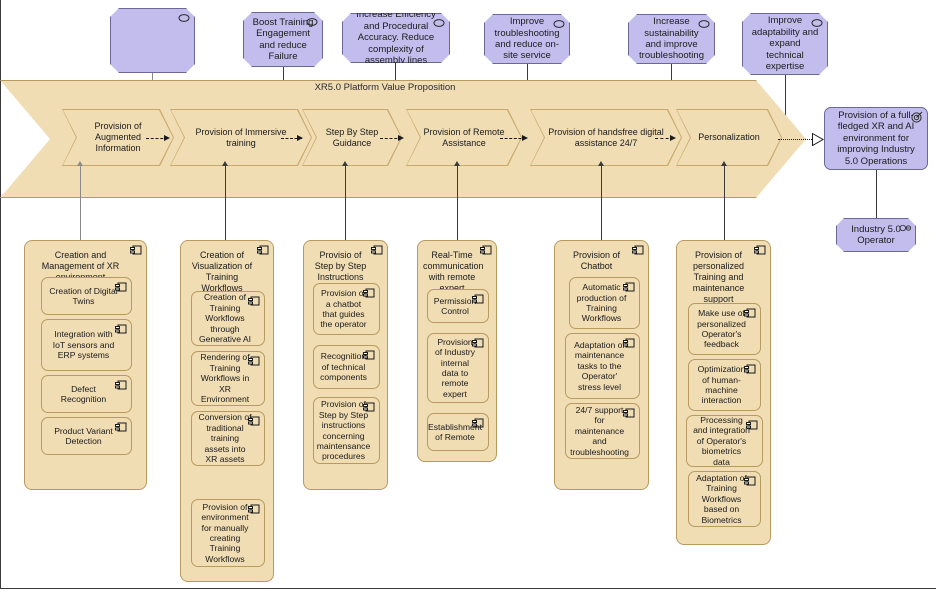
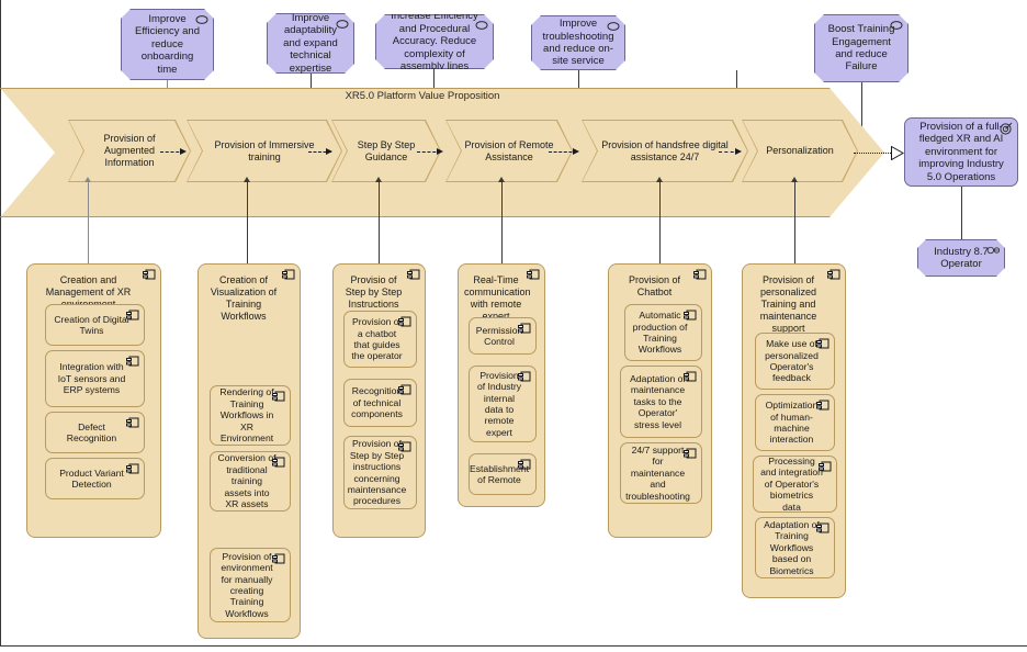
+ Improve Efficiency and reduce onboarding time
- Boost Training Engagement and reduce Failure
+ Improve adaptability and expand technical expertise
  Increase Efficiency and Procedural Accuracy. Reduce complexity of assembly lines
  Improve troubleshooting and reduce on-site service
- Increase sustainability and improve troubleshooting
- Improve adaptability and expand technical expertise
+ Boost Training Engagement and reduce Failure
  XR5.0 Platform Value Proposition
  Provision of Augmented Information
  Provision of Immersive training
  Step By Step Guidance
  Provision of Remote Assistance
  Provision of handsfree digital assistance 24/7
  Personalization
  Provision of a fullfledged XR and AI environment for improving Industry 5.0 Operations
- Industry 5.0 Operator
+ Industry 8.7 Operator
  Creation of Digital Twins
  Integration with IoT sensors and ERP systems
  Defect Recognition
  Product Variant Detection
  Creation of Visualization of Training Workflows
- Creation of Training Workflows through Generative AI
  Rendering of Training Workflows in XR Environment
  Conversion of traditional training assets into XR assets
  Provision of environment for manually creating Training Workflows
  Provisio of Step by Step Instructions
  Provision of a chatbot that guides the operator
  Recognitio of technical components
  Provision o Step by Step instructions concerning maintensance procedures
  Real-Time communication with remote expert
  Permissio Control
  Provision of Industry internal data to remote expert
  Establishme of Remote
  Provision of Chatbot
  Automatic production of Training Workflows
  Adaptation o maintenance tasks to the Operator' stress level
  24/7 support for maintenance and troubleshooting
  Provision of personalized Training and maintenance support
  Make use of personalized Operator's feedback
  Optimization of human-machine interaction
  Processing and integration of Operator's biometrics data
  Adaptation of Training Workflows based on Biometrics
